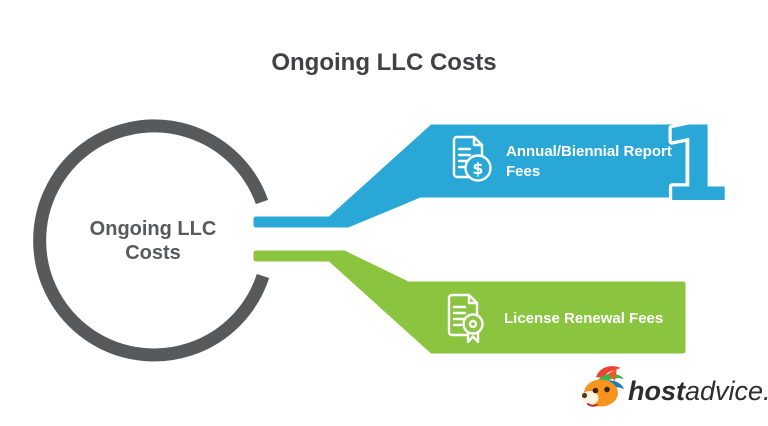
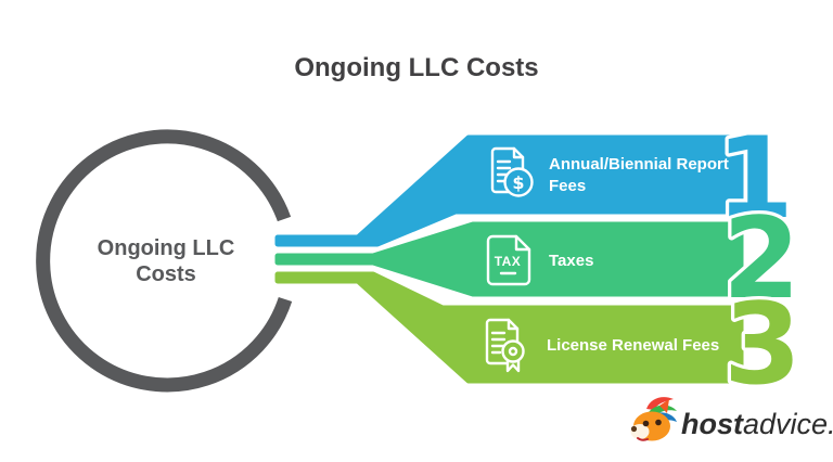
  Ongoing LLC Costs
  Ongoing LLC
  Costs
  1
  $
  Annual/Biennial Report
  Fees
+ 2
+ TAX
+ Taxes
+ 3
  License Renewal Fees
  hostadvice.
